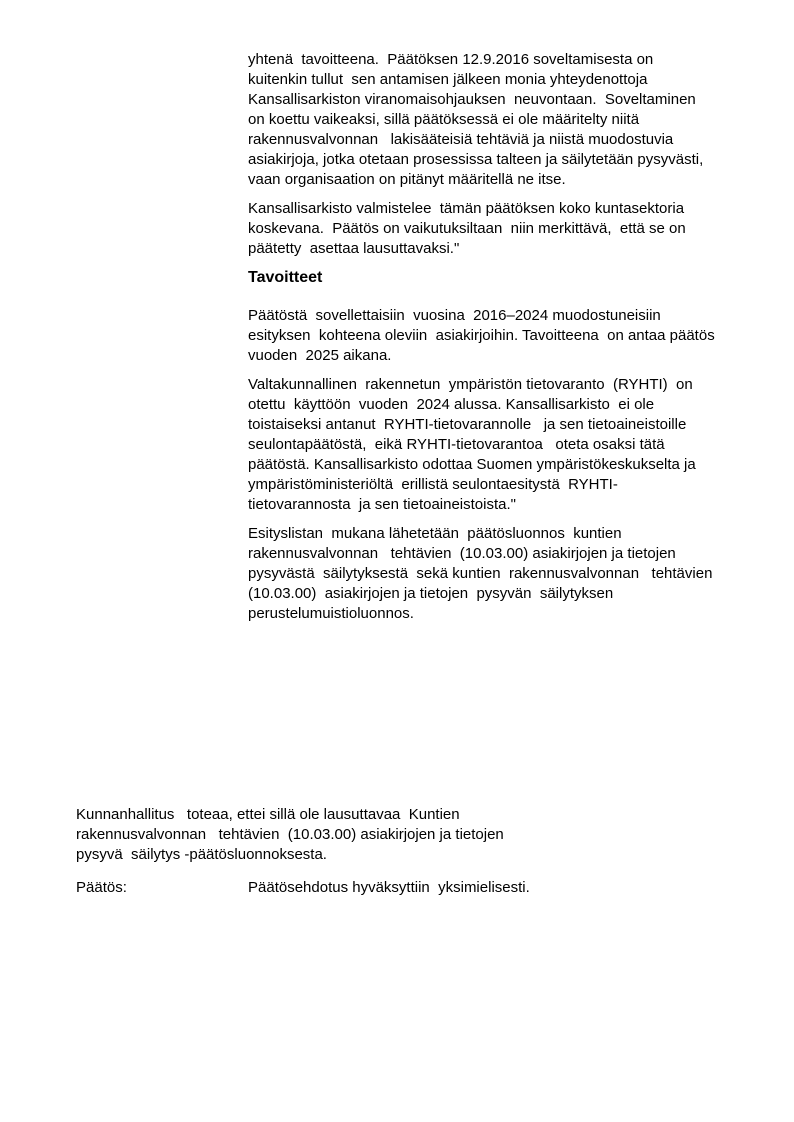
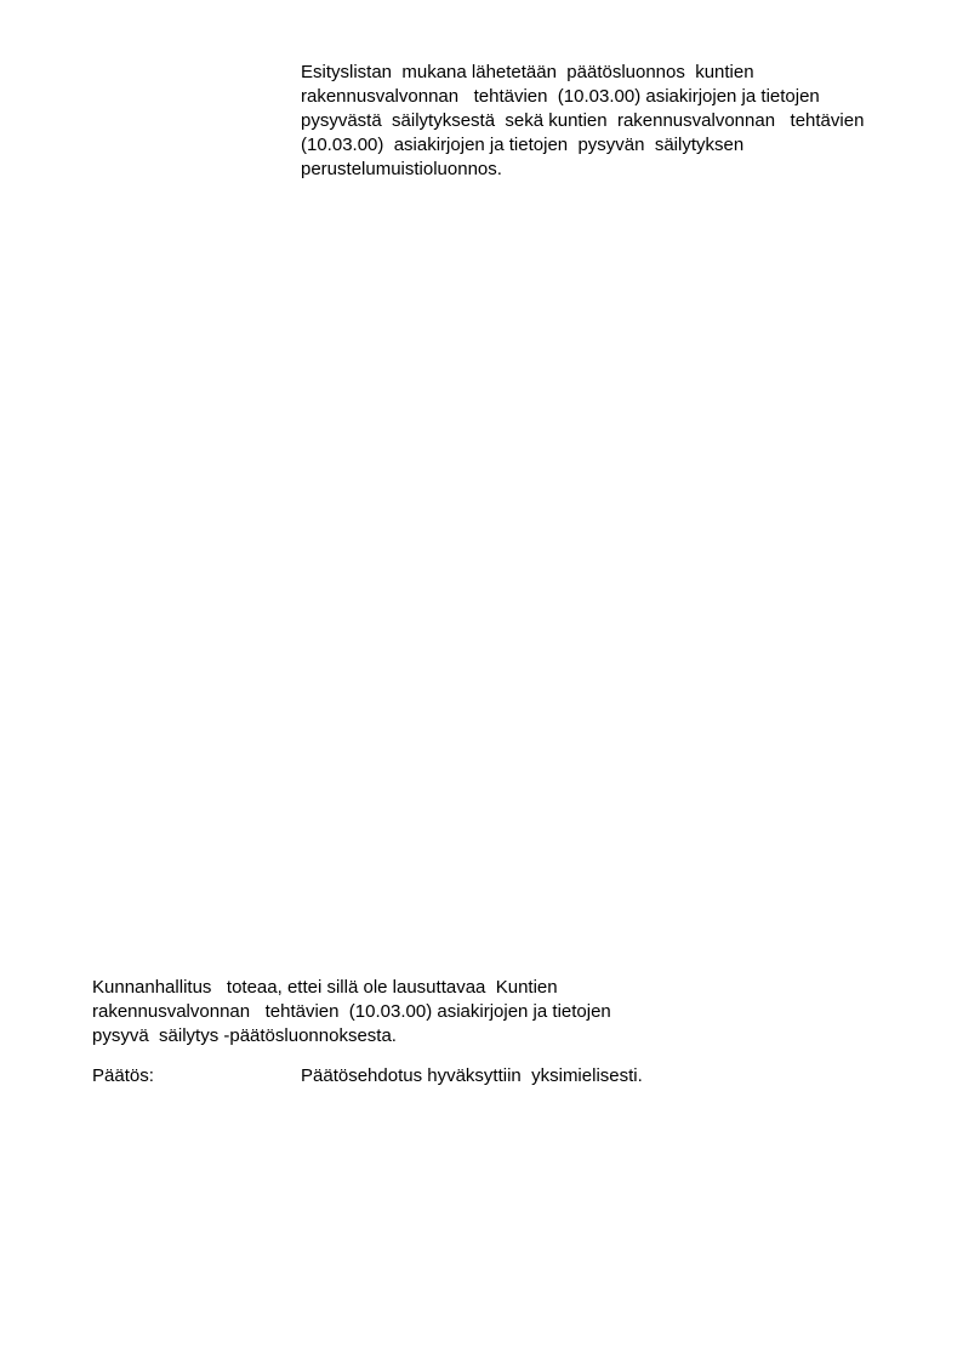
- yhtenä tavoitteena. Päätöksen 12.9.2016 soveltamisesta on
- kuitenkin tullut sen antamisen jälkeen monia yhteydenottoja
- Kansallisarkiston viranomaisohjauksen neuvontaan. Soveltaminen
- on koettu vaikeaksi, sillä päätöksessä ei ole määritelty niitä
- rakennusvalvonnan lakisääteisiä tehtäviä ja niistä muodostuvia
- asiakirjoja, jotka otetaan prosessissa talteen ja säilytetään pysyvästi,
- vaan organisaation on pitänyt määritellä ne itse.
- Kansallisarkisto valmistelee tämän päätöksen koko kuntasektoria
- koskevana. Päätös on vaikutuksiltaan niin merkittävä, että se on
- päätetty asettaa lausuttavaksi."
- Tavoitteet
- Päätöstä sovellettaisiin vuosina 2016–2024 muodostuneisiin
- esityksen kohteena oleviin asiakirjoihin. Tavoitteena on antaa päätös
- vuoden 2025 aikana.
- Valtakunnallinen rakennetun ympäristön tietovaranto (RYHTI) on
- otettu käyttöön vuoden 2024 alussa. Kansallisarkisto ei ole
- toistaiseksi antanut RYHTI-tietovarannolle ja sen tietoaineistoille
- seulontapäätöstä, eikä RYHTI-tietovarantoa oteta osaksi tätä
- päätöstä. Kansallisarkisto odottaa Suomen ympäristökeskukselta ja
- ympäristöministeriöltä erillistä seulontaesitystä RYHTI-
- tietovarannosta ja sen tietoaineistoista."
  Esityslistan mukana lähetetään päätösluonnos kuntien
  rakennusvalvonnan tehtävien (10.03.00) asiakirjojen ja tietojen
  pysyvästä säilytyksestä sekä kuntien rakennusvalvonnan tehtävien
  (10.03.00) asiakirjojen ja tietojen pysyvän säilytyksen
  perustelumuistioluonnos.
  Kunnanhallitus toteaa, ettei sillä ole lausuttavaa Kuntien
  rakennusvalvonnan tehtävien (10.03.00) asiakirjojen ja tietojen
  pysyvä säilytys -päätösluonnoksesta.
  Päätös:
  Päätösehdotus hyväksyttiin yksimielisesti.
